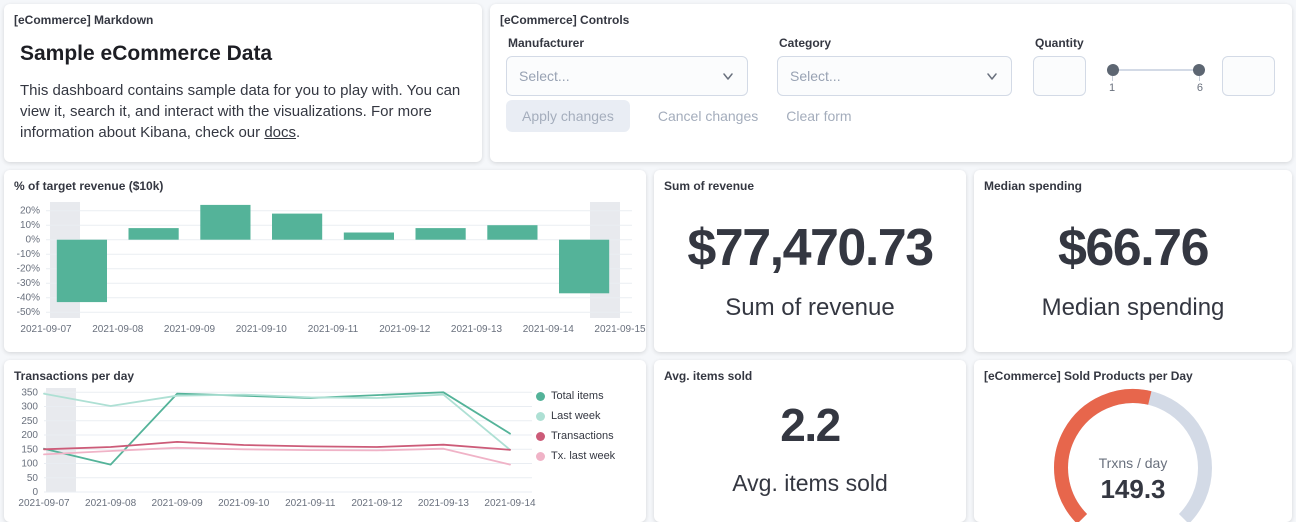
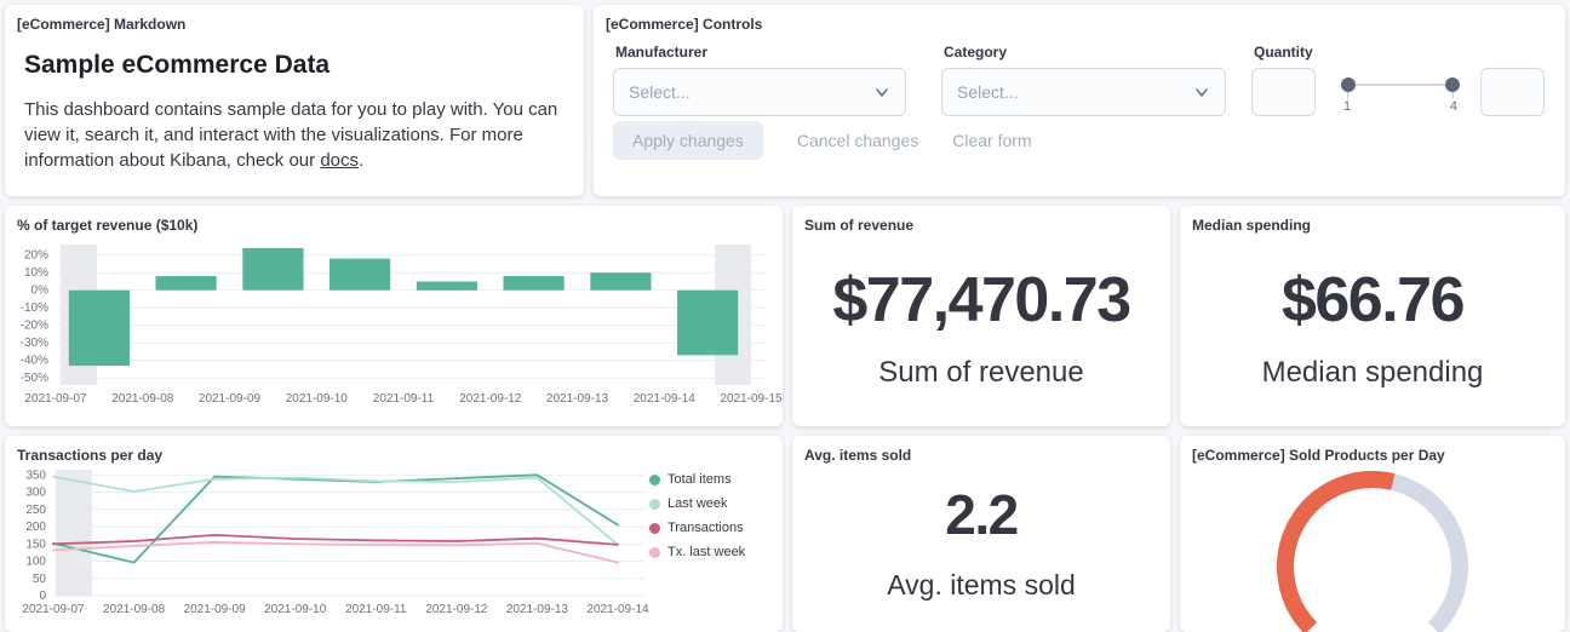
  [eCommerce] Markdown
  Sample eCommerce Data
  This dashboard contains sample data for you to play with. You can view it, search it, and interact with the visualizations. For more information about Kibana, check our docs.
  [eCommerce] Controls
  Manufacturer
  Select...
  Category
  Select...
  Quantity
  1
- 6
+ 4
  Apply changes
  Cancel changes
  Clear form
  % of target revenue ($10k)
  20%
  10%
  0%
  -10%
  -20%
  -30%
  -40%
  -50%
  2021-09-07
  2021-09-08
  2021-09-09
  2021-09-10
  2021-09-11
  2021-09-12
  2021-09-13
  2021-09-14
  2021-09-15
  Sum of revenue
  $77,470.73
  Sum of revenue
  Median spending
  $66.76
  Median spending
  Transactions per day
  350
  300
  250
  200
  150
  100
  50
  0
  2021-09-07
  2021-09-08
  2021-09-09
  2021-09-10
  2021-09-11
  2021-09-12
  2021-09-13
  2021-09-14
  Total items
  Last week
  Transactions
  Tx. last week
  Avg. items sold
  2.2
  Avg. items sold
  [eCommerce] Sold Products per Day
- Trxns / day
- 149.3
